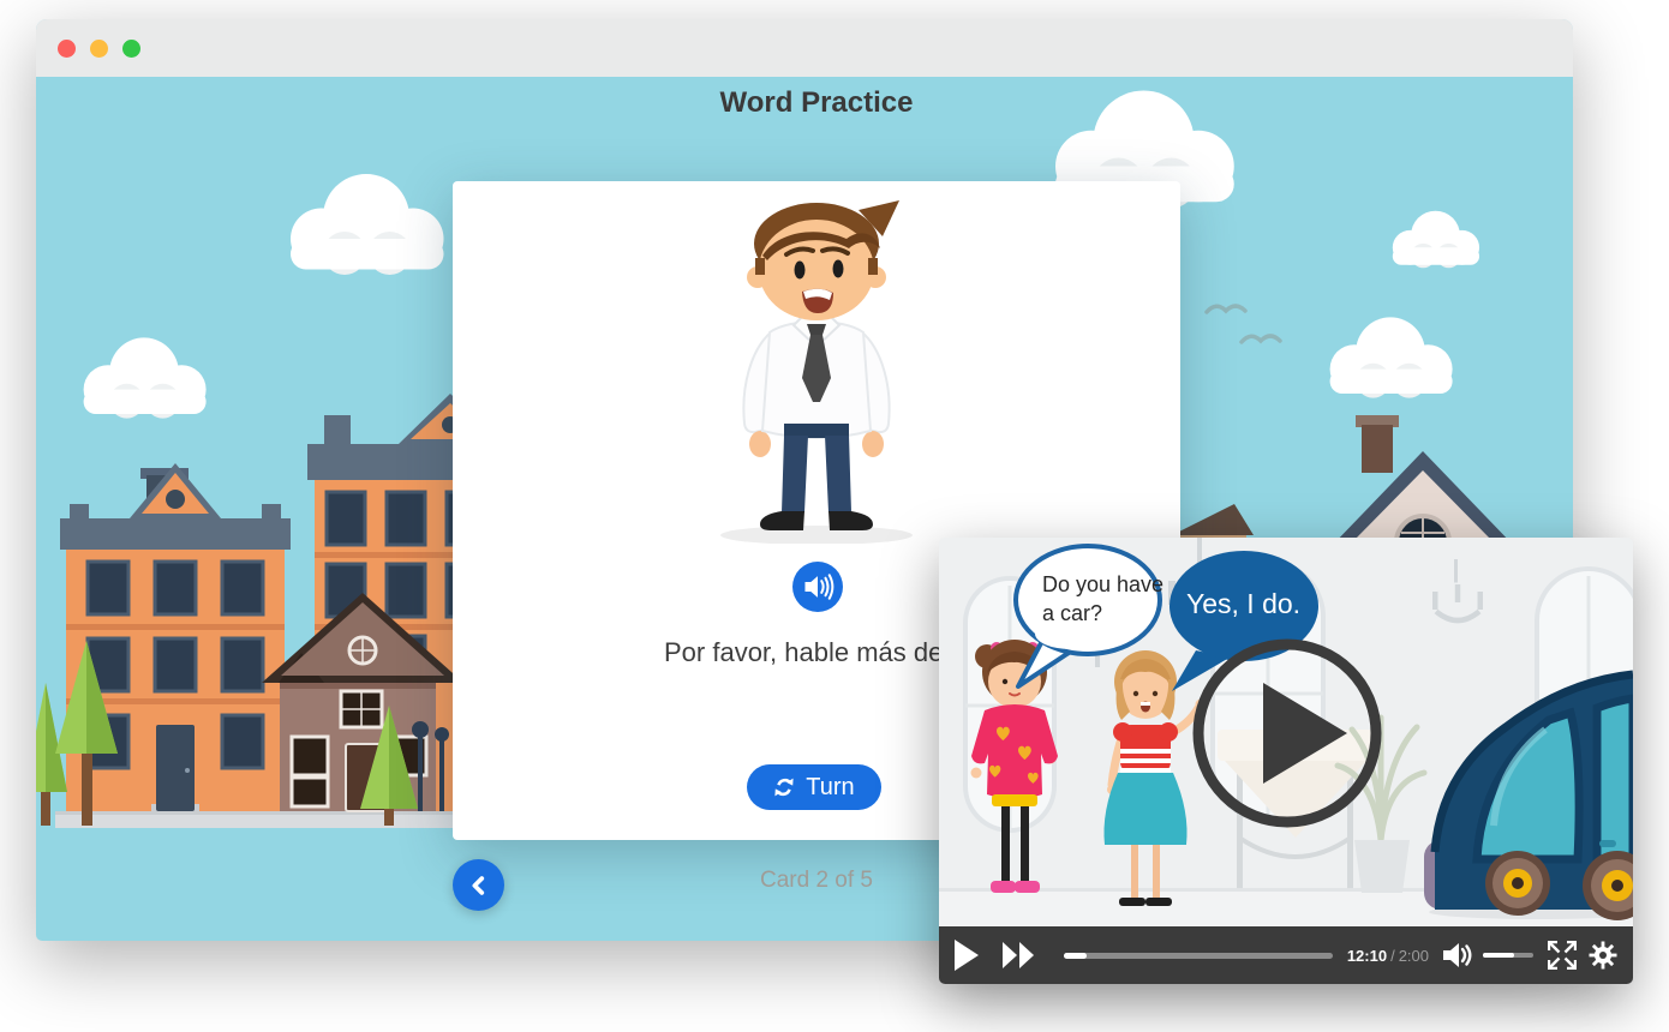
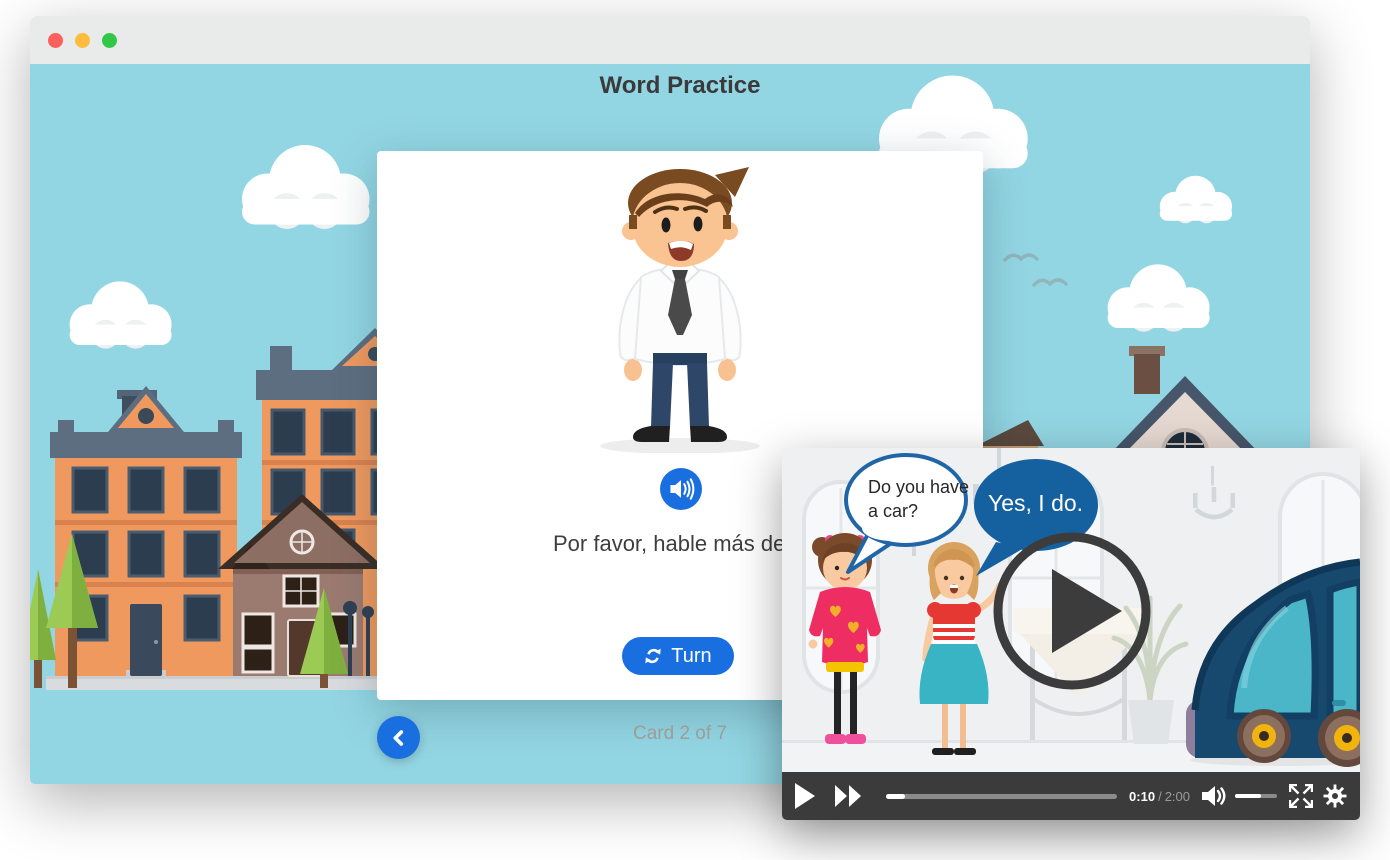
  Word Practice
  Por favor, hable más de
  Turn
- Card 2 of 5
+ Card 2 of 7
  Do you have
  a car?
  Yes, I do.
- 12:10 / 2:00
+ 0:10 / 2:00
